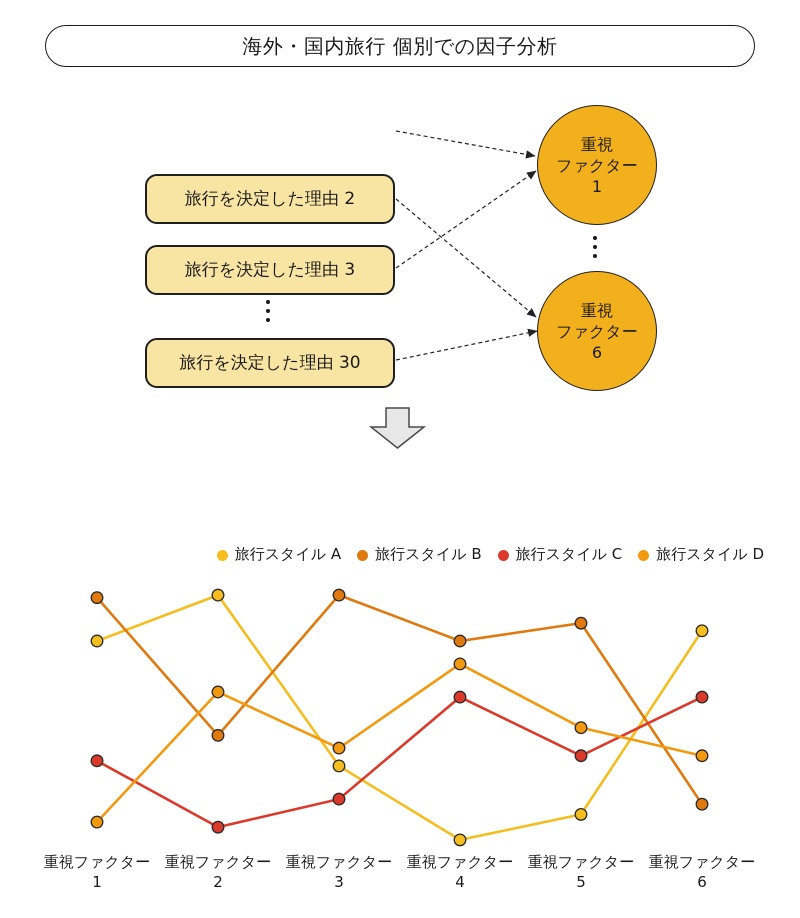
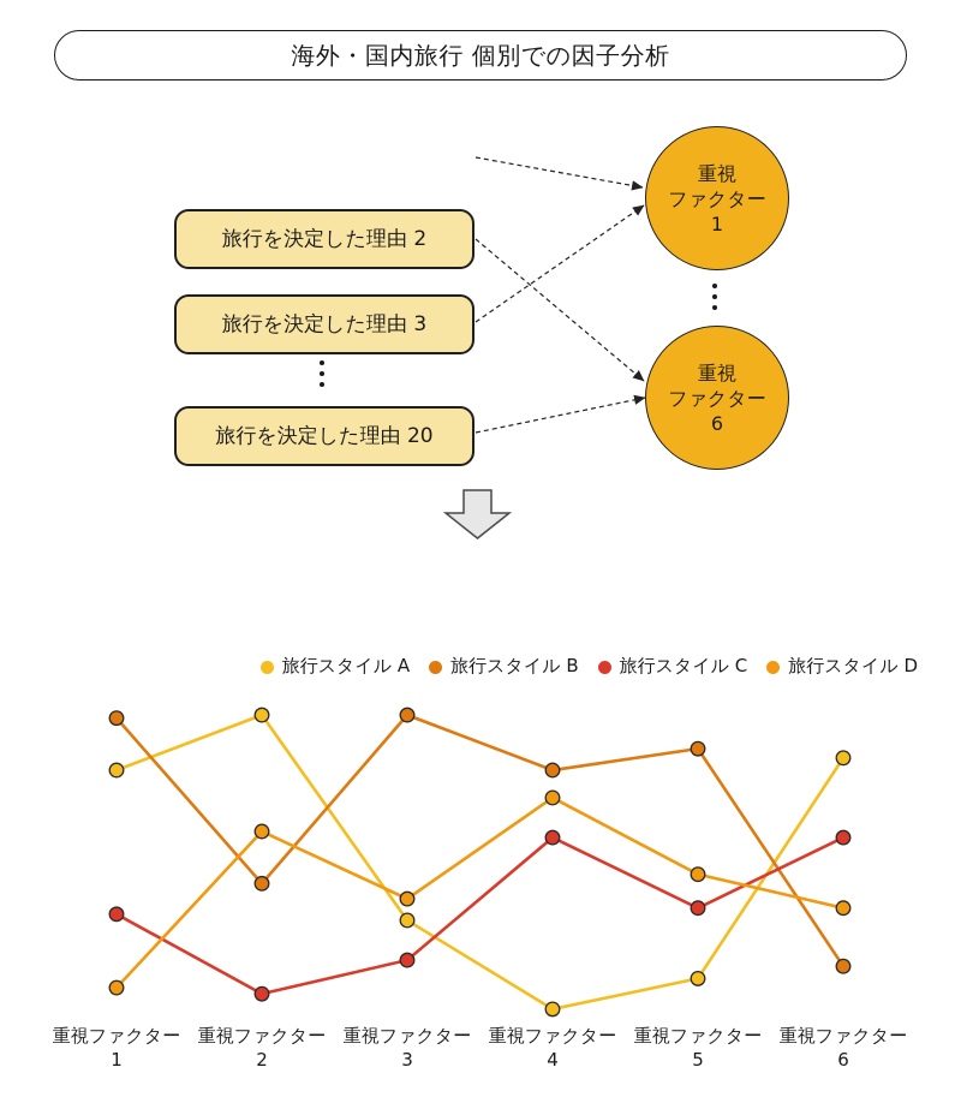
  海外・国内旅行 個別での因子分析
  旅行を決定した理由 2
  旅行を決定した理由 3
- 旅行を決定した理由 30
+ 旅行を決定した理由 20
  重視
  ファクター
  1
  重視
  ファクター
  6
  旅行スタイル A
  旅行スタイル B
  旅行スタイル C
  旅行スタイル D
  重視ファクター
  1
  重視ファクター
  2
  重視ファクター
  3
  重視ファクター
  4
  重視ファクター
  5
  重視ファクター
  6
